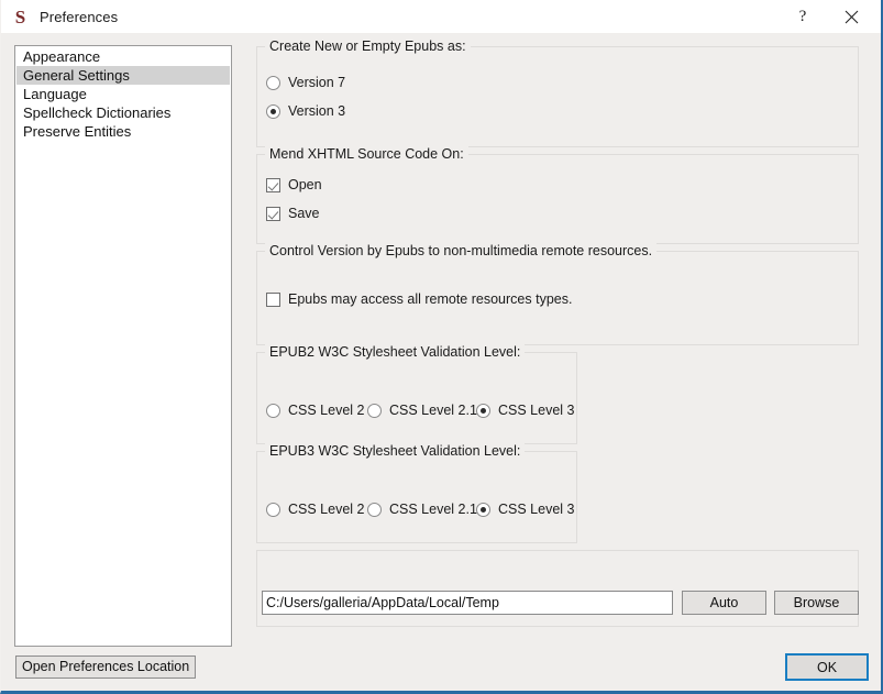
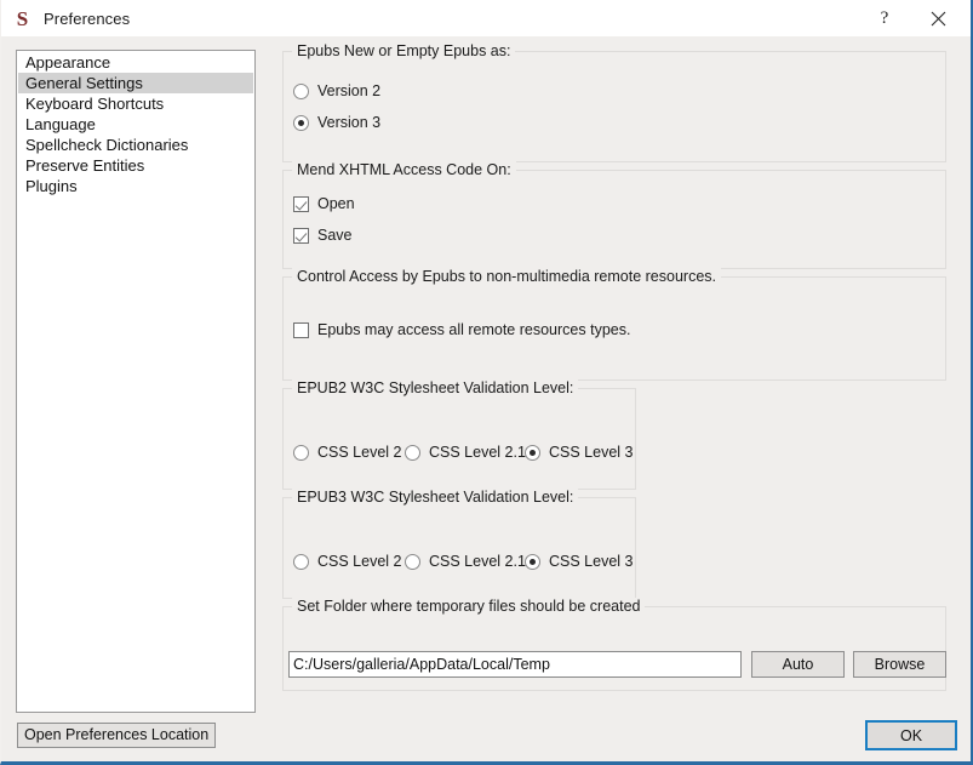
  S
  Preferences
  ?
  Appearance
  General Settings
+ Keyboard Shortcuts
  Language
  Spellcheck Dictionaries
  Preserve Entities
+ Plugins
  Open Preferences Location
- Create New or Empty Epubs as:
+ Epubs New or Empty Epubs as:
- Version 7
+ Version 2
  Version 3
- Mend XHTML Source Code On:
+ Mend XHTML Access Code On:
  Open
  Save
- Control Version by Epubs to non-multimedia remote resources.
+ Control Access by Epubs to non-multimedia remote resources.
  Epubs may access all remote resources types.
  EPUB2 W3C Stylesheet Validation Level:
  CSS Level 2
  CSS Level 2.1
  CSS Level 3
  EPUB3 W3C Stylesheet Validation Level:
  CSS Level 2
  CSS Level 2.1
  CSS Level 3
+ Set Folder where temporary files should be created
  C:/Users/galleria/AppData/Local/Temp
  Auto
  Browse
  OK
